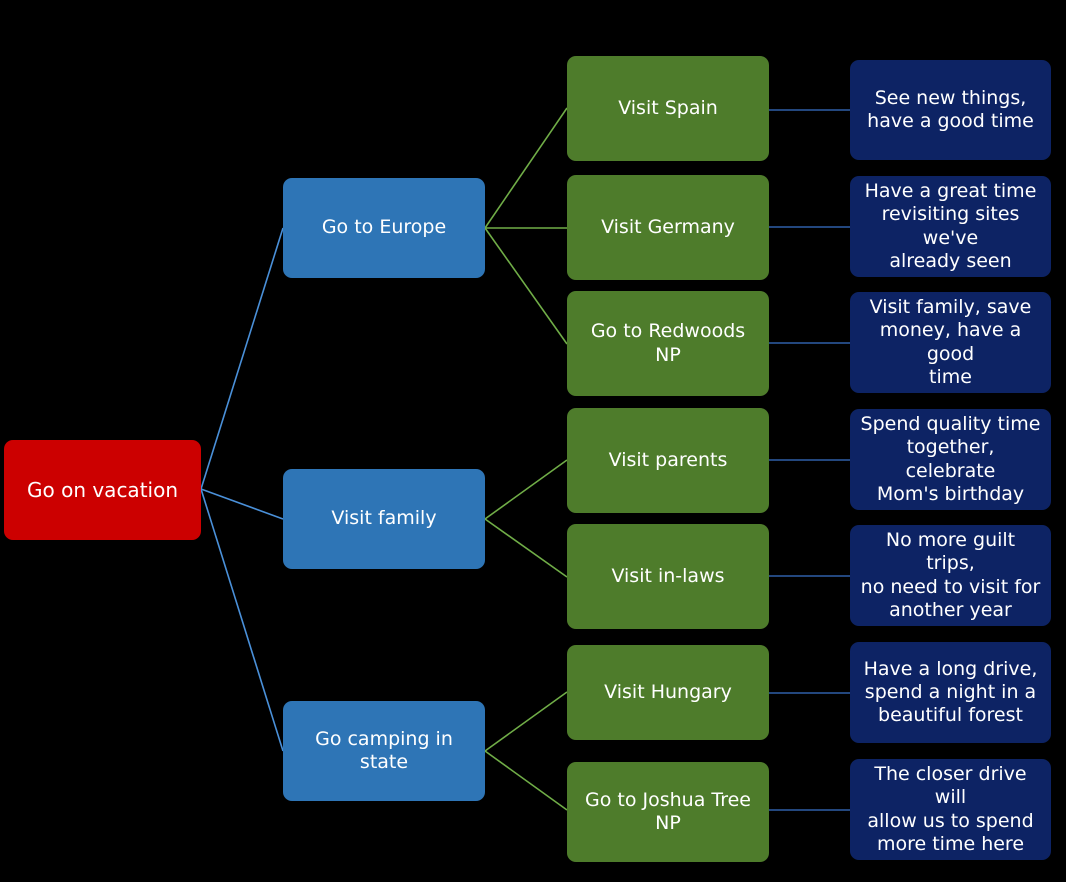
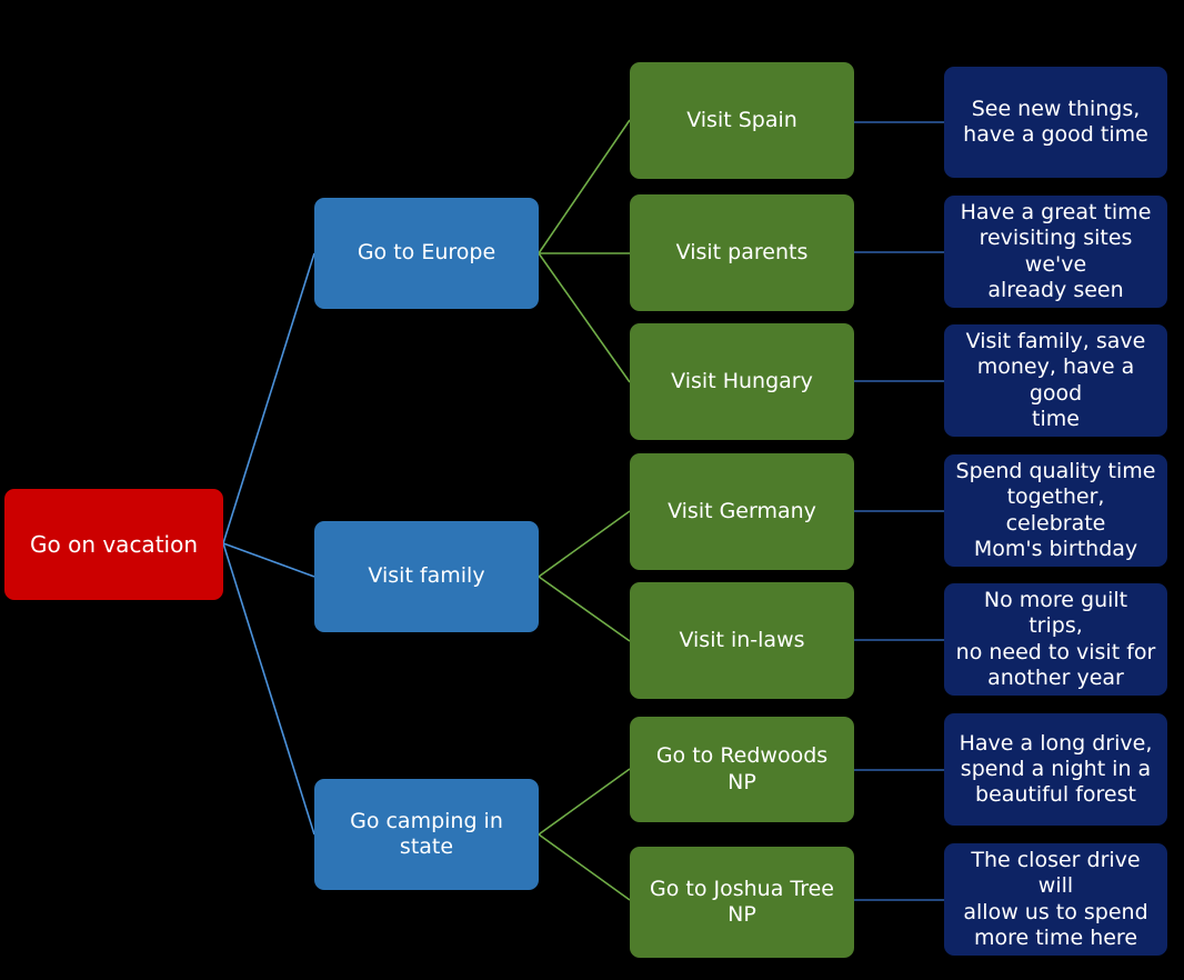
  Go on vacation
  Go to Europe
  Visit family
  Go camping in state
  Visit Spain
- Visit Germany
+ Visit parents
- Go to Redwoods NP
+ Visit Hungary
- Visit parents
+ Visit Germany
  Visit in-laws
- Visit Hungary
+ Go to Redwoods NP
  Go to Joshua Tree NP
  See new things,
  have a good time
  Have a great time
  revisiting sites we've
  already seen
  Visit family, save
  money, have a good
  time
  Spend quality time
  together, celebrate
  Mom's birthday
  No more guilt trips,
  no need to visit for
  another year
  Have a long drive,
  spend a night in a
  beautiful forest
  The closer drive will
  allow us to spend
  more time here
